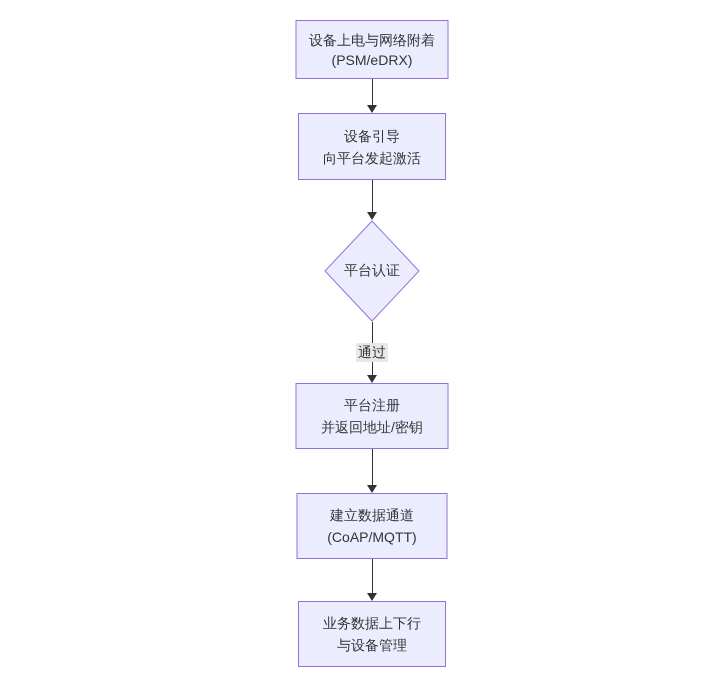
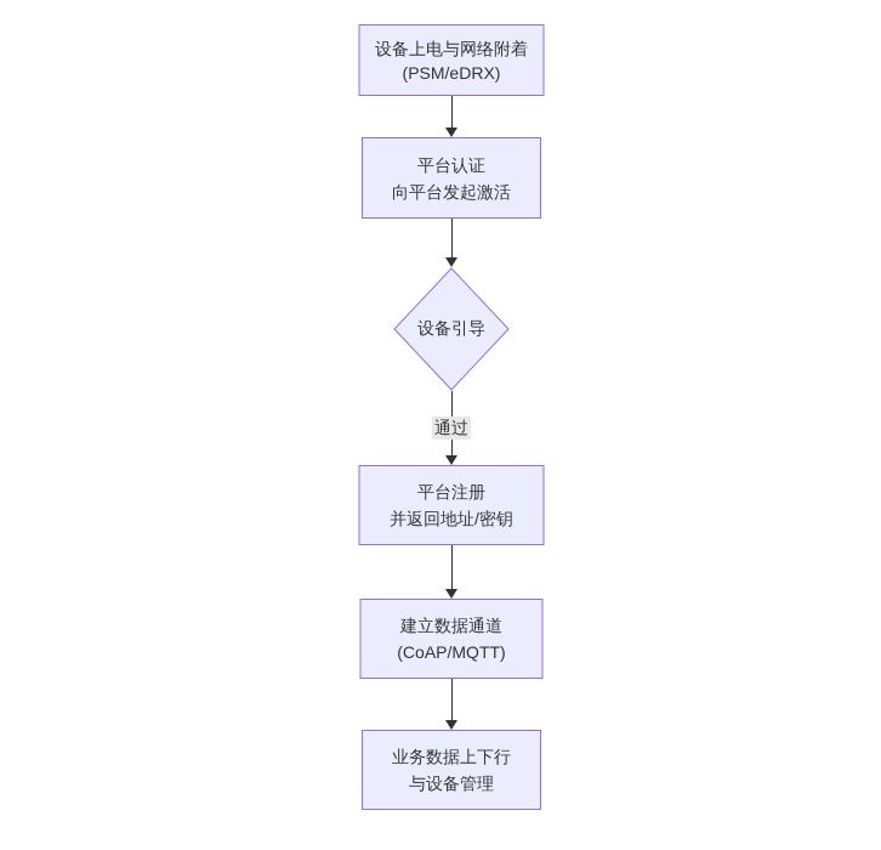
  设备上电与网络附着
  (PSM/eDRX)
- 设备引导
+ 平台认证
  向平台发起激活
- 平台认证
+ 设备引导
  通过
  平台注册
  并返回地址/密钥
  建立数据通道
  (CoAP/MQTT)
  业务数据上下行
  与设备管理
